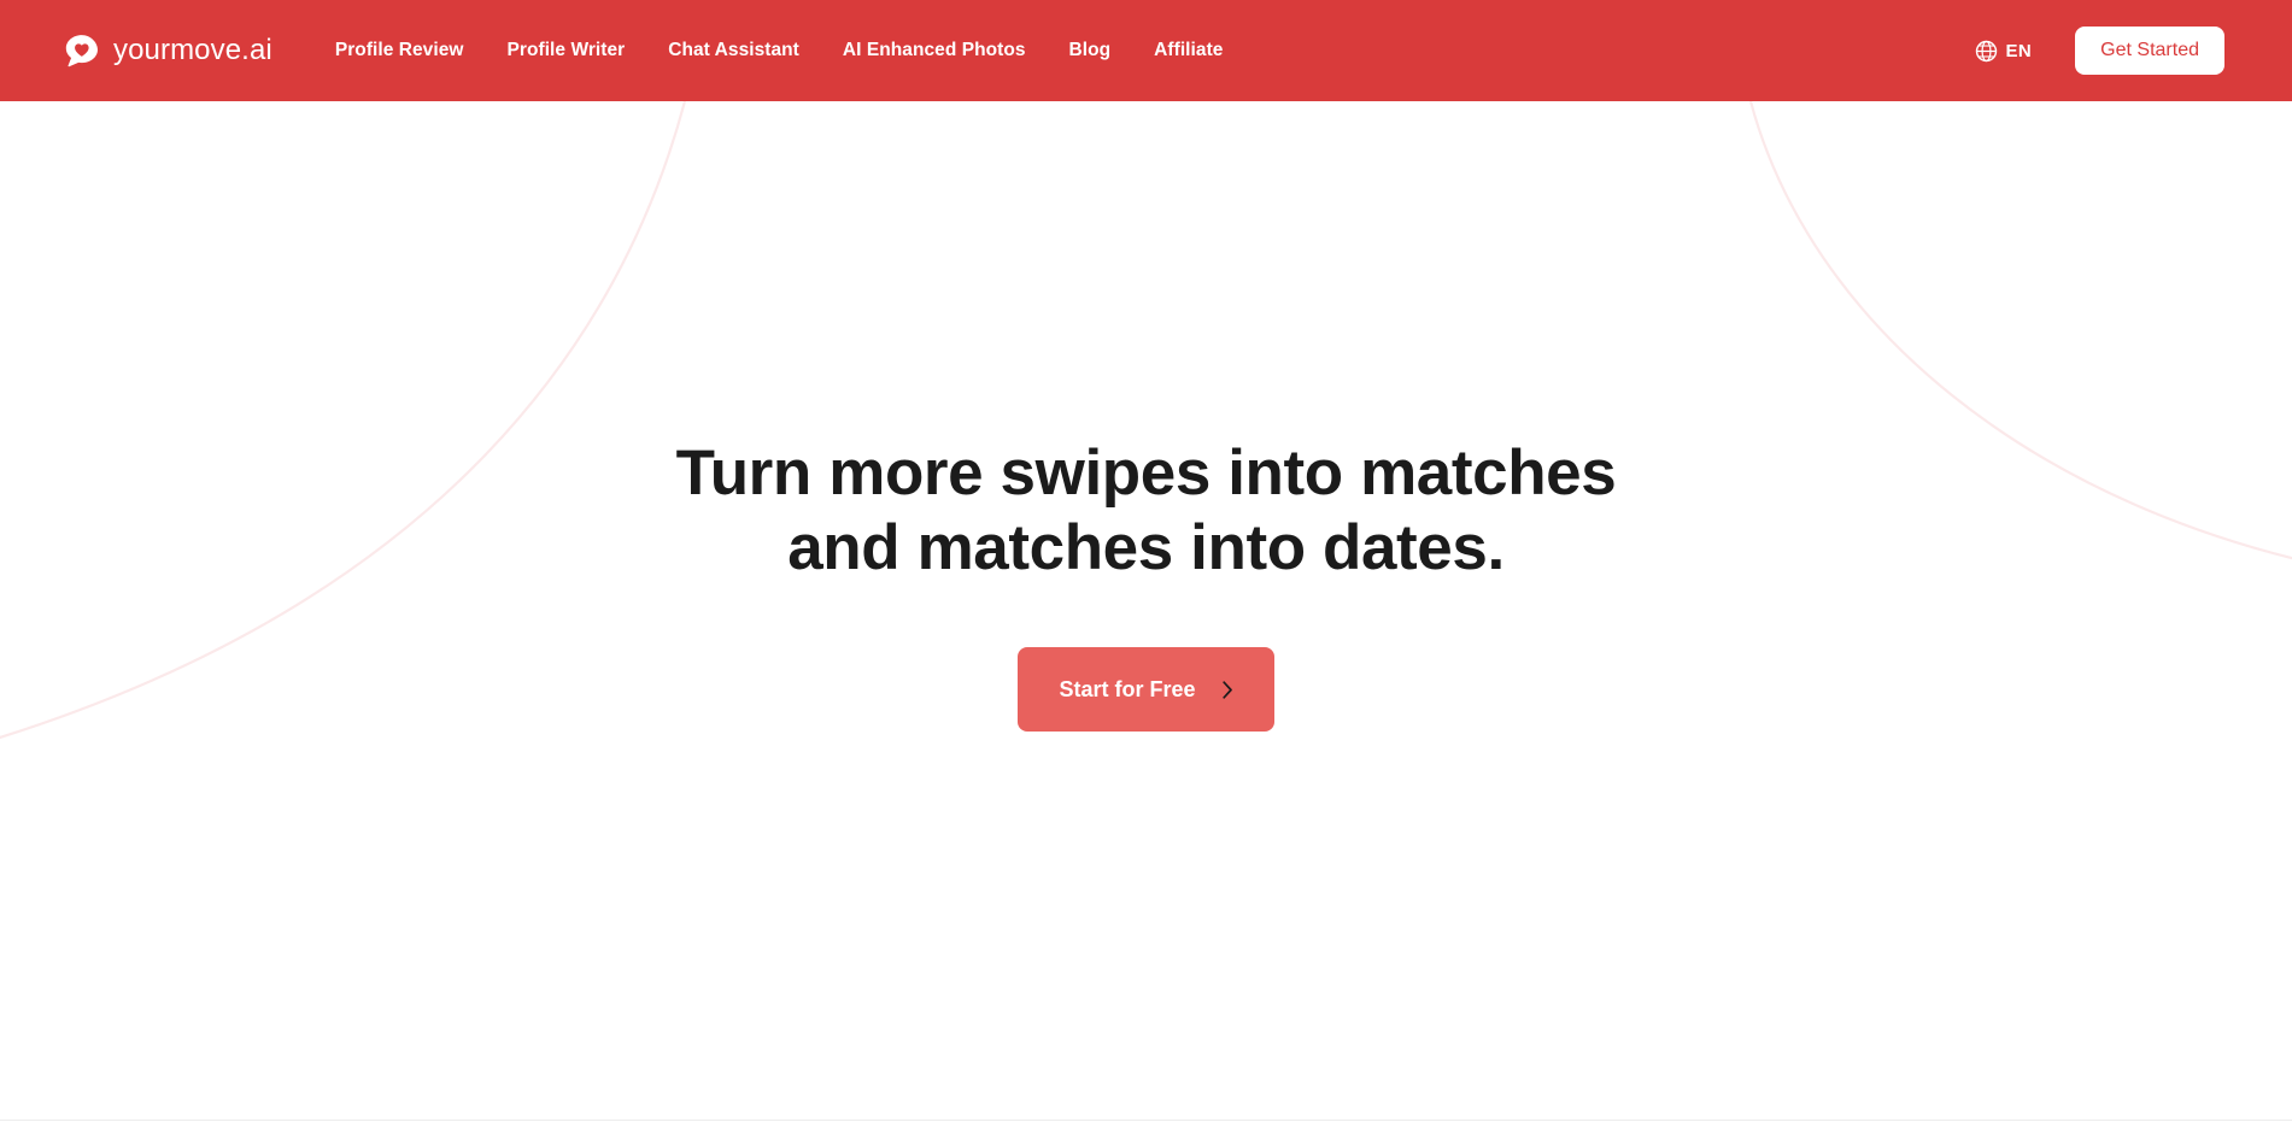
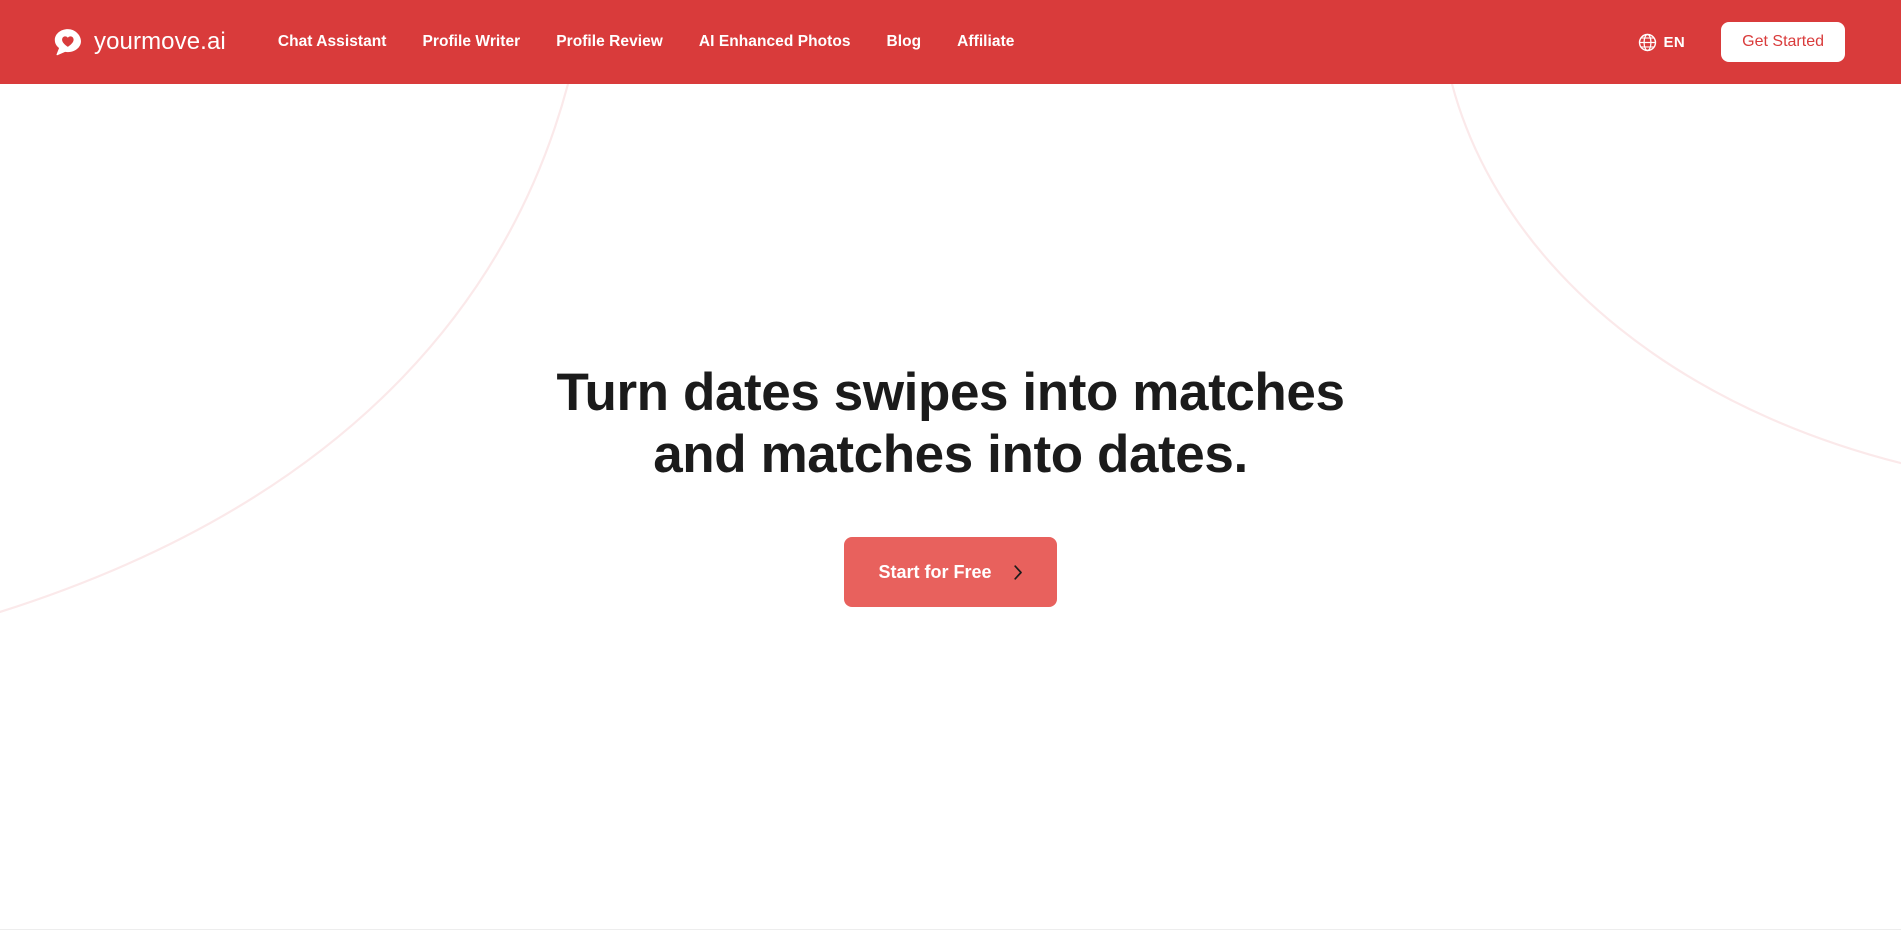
  yourmove.ai
- Profile Review
+ Chat Assistant
  Profile Writer
- Chat Assistant
+ Profile Review
  AI Enhanced Photos
  Blog
  Affiliate
  EN
  Get Started
- Turn more swipes into matches
+ Turn dates swipes into matches
  and matches into dates.
  Start for Free
